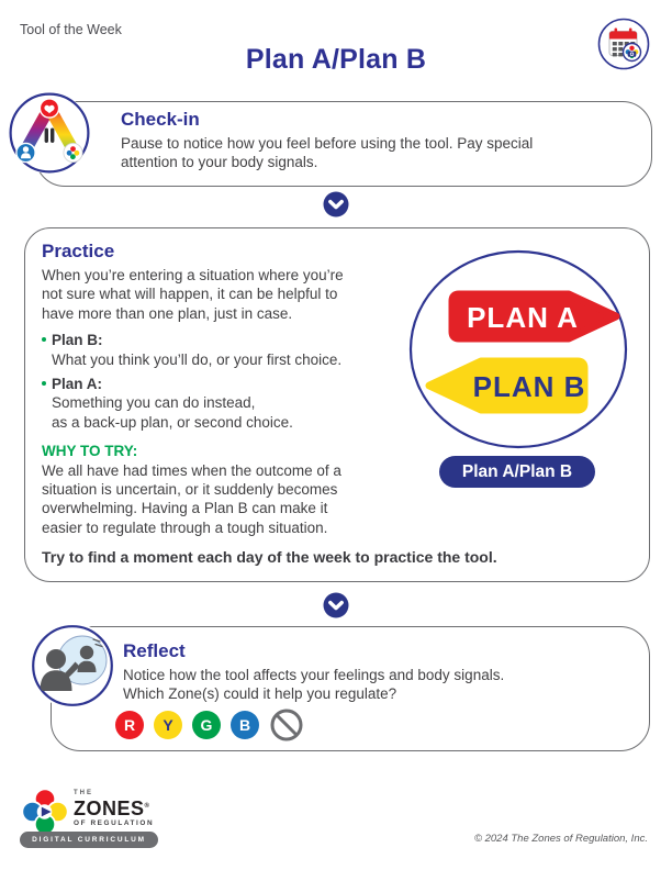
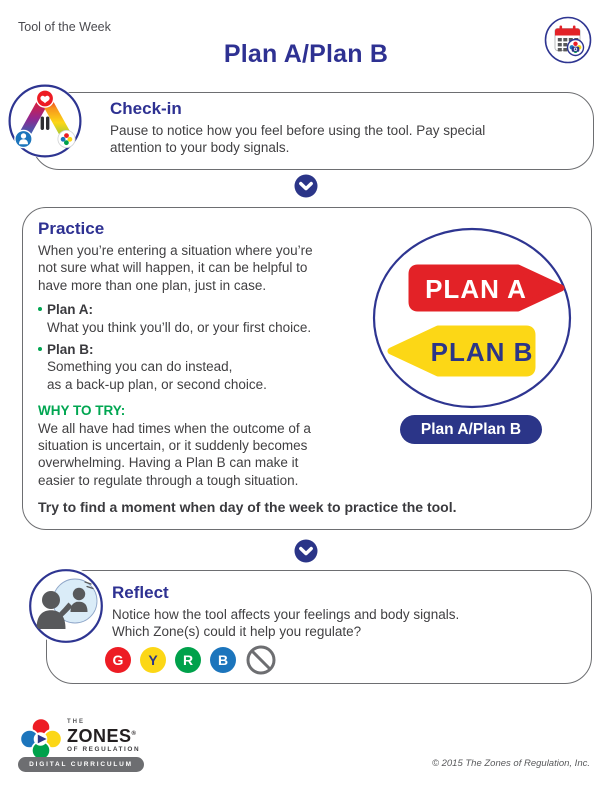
  Tool of the Week
  Plan A/Plan B
  Check-in
  Pause to notice how you feel before using the tool. Pay special
  attention to your body signals.
  Practice
  When you’re entering a situation where you’re
  not sure what will happen, it can be helpful to
  have more than one plan, just in case.
- Plan B:
+ Plan A:
  What you think you’ll do, or your first choice.
- Plan A:
+ Plan B:
  Something you can do instead,
  as a back-up plan, or second choice.
  WHY TO TRY:
  We all have had times when the outcome of a
  situation is uncertain, or it suddenly becomes
  overwhelming. Having a Plan B can make it
  easier to regulate through a tough situation.
- Try to find a moment each day of the week to practice the tool.
+ Try to find a moment when day of the week to practice the tool.
  PLAN A
  PLAN B
  Plan A/Plan B
  Reflect
  Notice how the tool affects your feelings and body signals.
  Which Zone(s) could it help you regulate?
- R
+ G
  Y
- G
+ R
  B
  ZONES
- © 2024 The Zones of Regulation, Inc.
+ © 2015 The Zones of Regulation, Inc.
